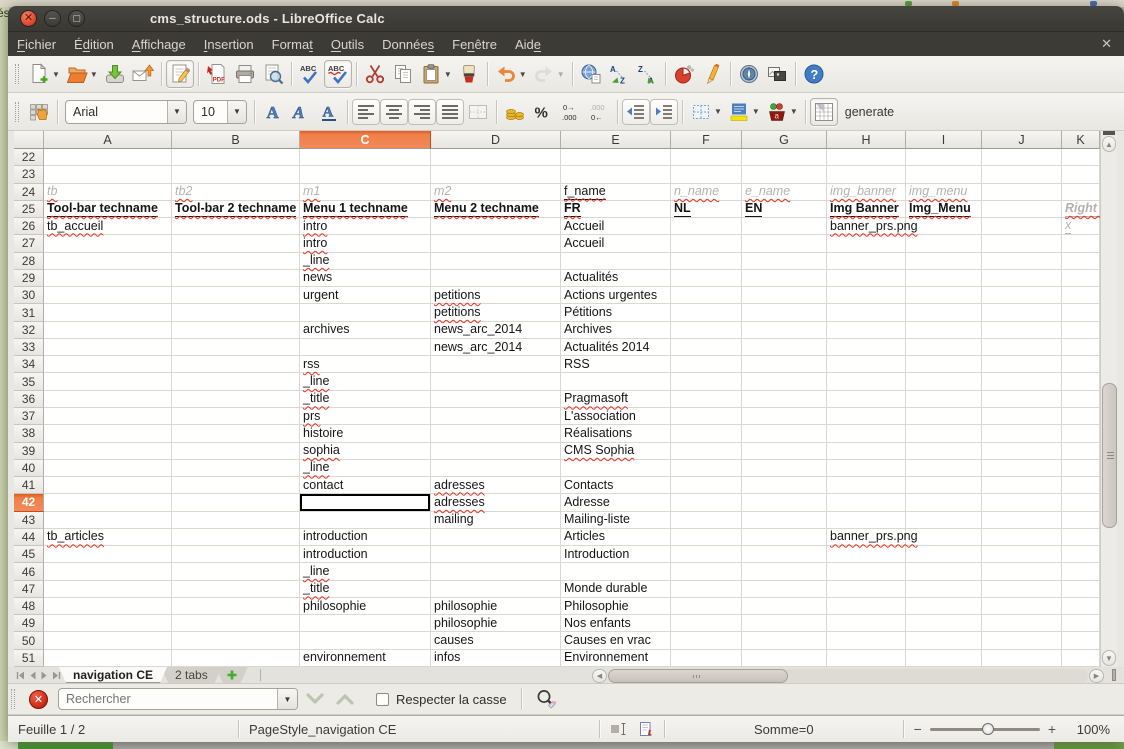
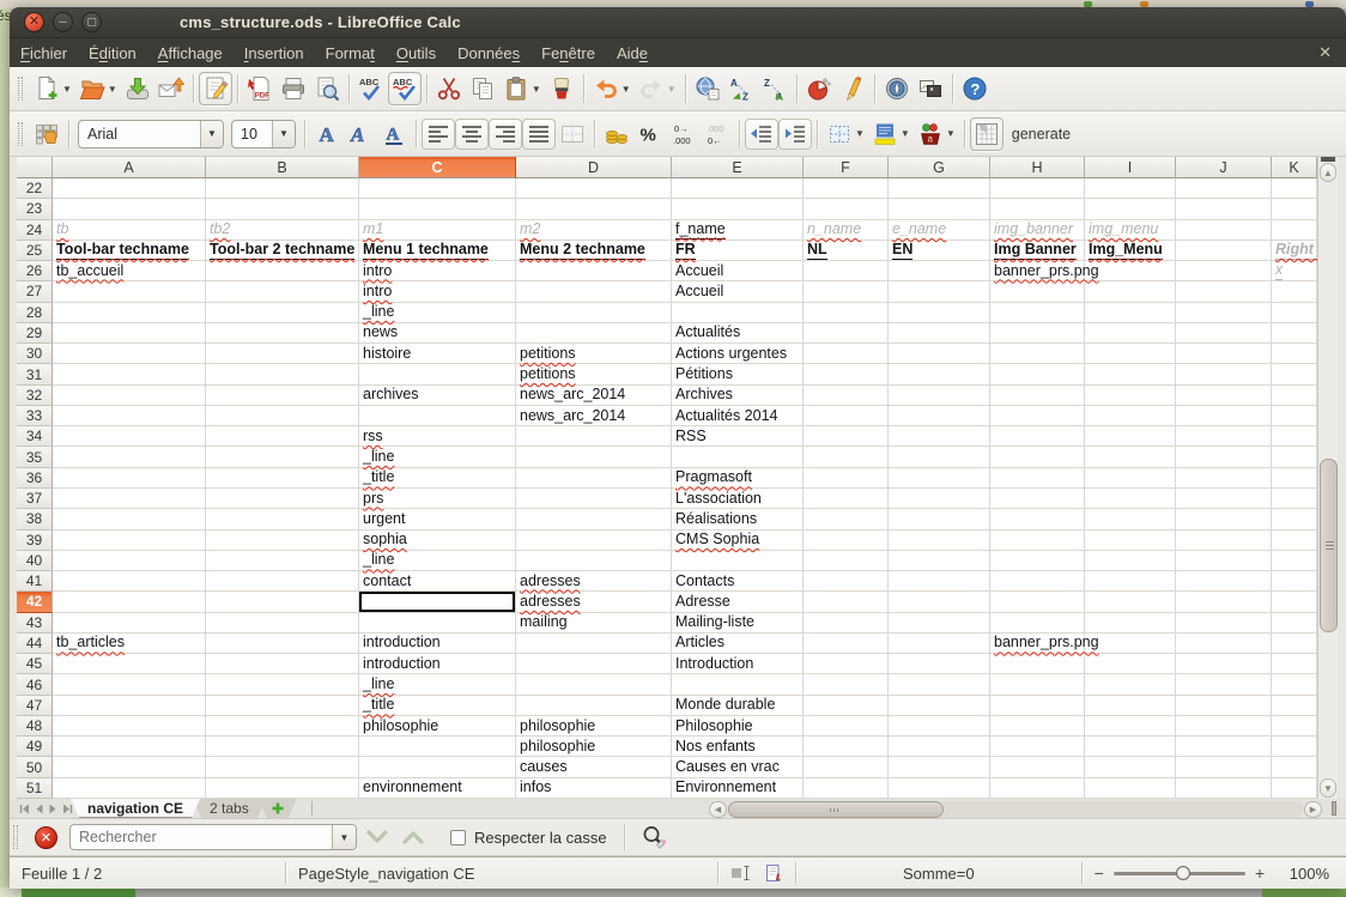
  és
  ✕
  ─
  ▢
  cms_structure.ods - LibreOffice Calc
  Fichier
  Édition
  Affichage
  Insertion
  Format
  Outils
  Données
  Fenêtre
  Aide
  ✕
  ▼
  ▼
  ABC
  ABC
  ▼
  ▼
  ▼
  A
  Z
  Z
  ?
  Arial
  ▼
  10
  ▼
  A
  A
  A
  %
  0→
  .000
  .000
  0←
  ▼
  ▼
  a
  ▼
  generate
  A
  B
  C
  D
  E
  F
  G
  H
  I
  J
  K
  22
  23
  24
  tb
  tb2
  m1
  m2
  f_name
  n_name
  e_name
  img_banner
  img_menu
  25
  Tool-bar techname
  Tool-bar 2 techname
  Menu 1 techname
  Menu 2 techname
  FR
  NL
  EN
  Img Banner
  Img_Menu
  Right
  26
  tb_accueil
  intro
  Accueil
  banner_prs.png
  x
  27
  intro
  Accueil
  28
  _line
  29
  news
  Actualités
  30
- urgent
+ histoire
  petitions
  Actions urgentes
  31
  petitions
  Pétitions
  32
  archives
  news_arc_2014
  Archives
  33
  news_arc_2014
  Actualités 2014
  34
  rss
  RSS
  35
  _line
  36
  _title
  Pragmasoft
  37
  prs
  L'association
  38
- histoire
+ urgent
  Réalisations
  39
  sophia
  CMS Sophia
  40
  _line
  41
  contact
  adresses
  Contacts
  42
  adresses
  Adresse
  43
  mailing
  Mailing-liste
  44
  tb_articles
  introduction
  Articles
  banner_prs.png
  45
  introduction
  Introduction
  46
  _line
  47
  _title
  Monde durable
  48
  philosophie
  philosophie
  Philosophie
  49
  philosophie
  Nos enfants
  50
  causes
  Causes en vrac
  51
  environnement
  infos
  Environnement
  ▲
  ▼
  navigation CE
  2 tabs
  ✕
  Rechercher
  ▼
  Respecter la casse
  Feuille 1 / 2
  PageStyle_navigation CE
  Somme=0
  −
  +
  100%
